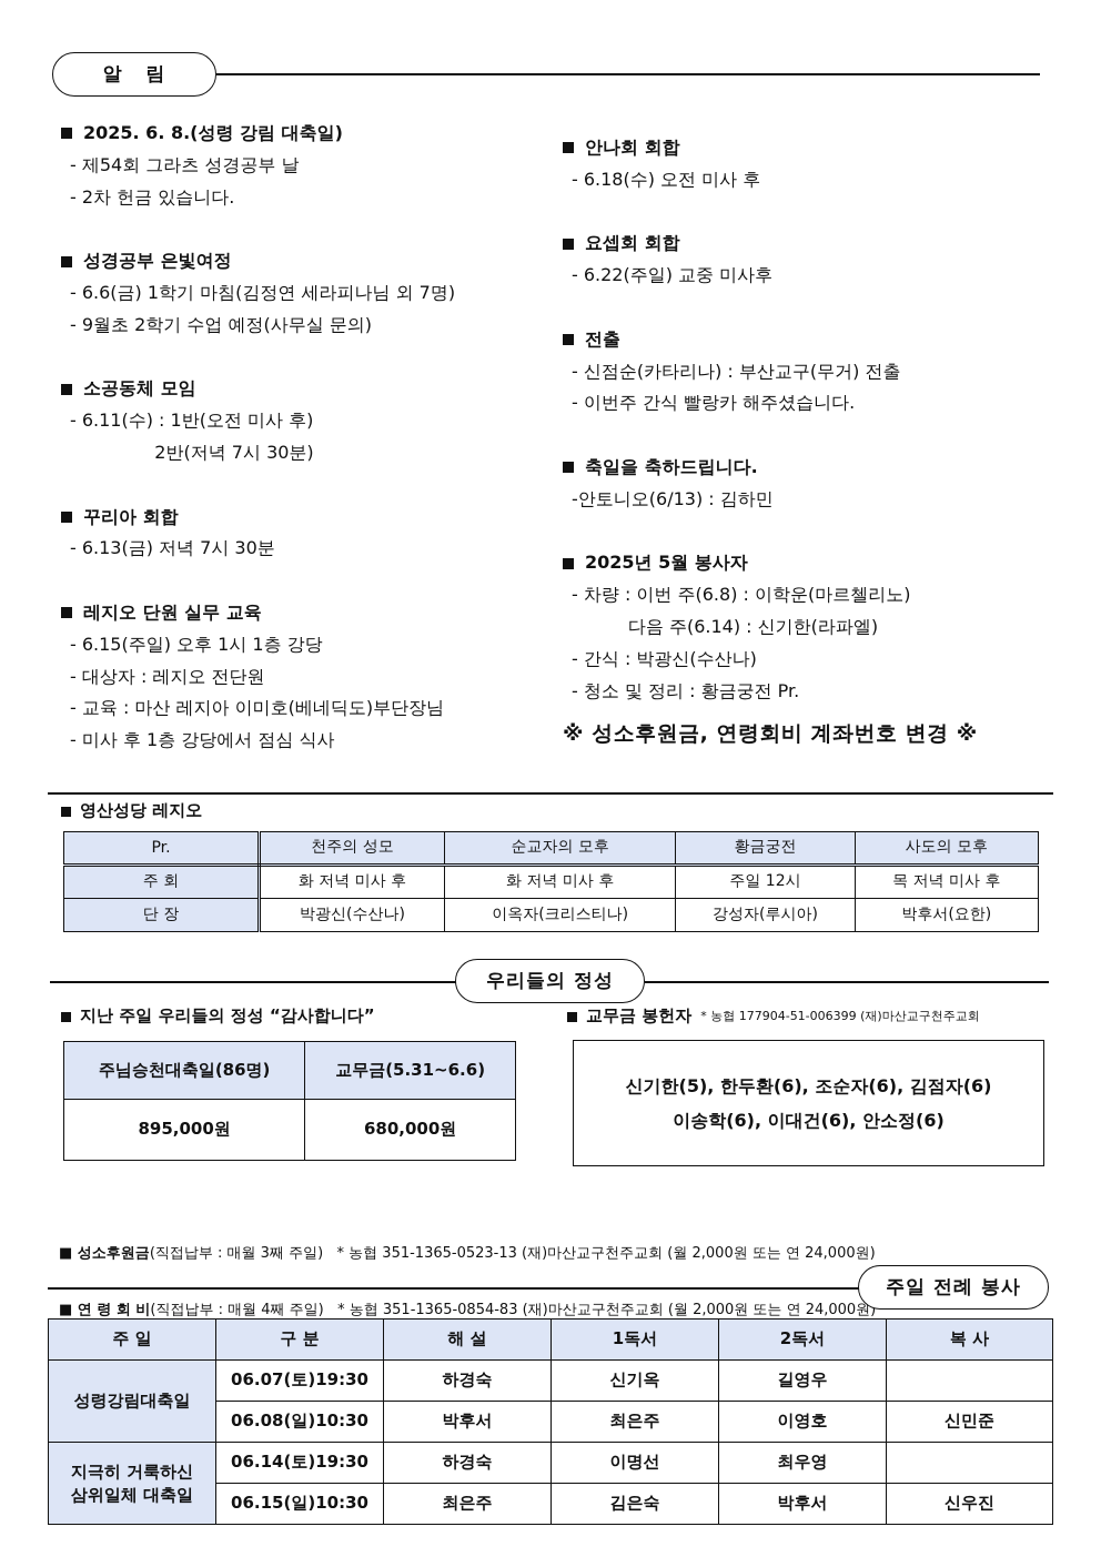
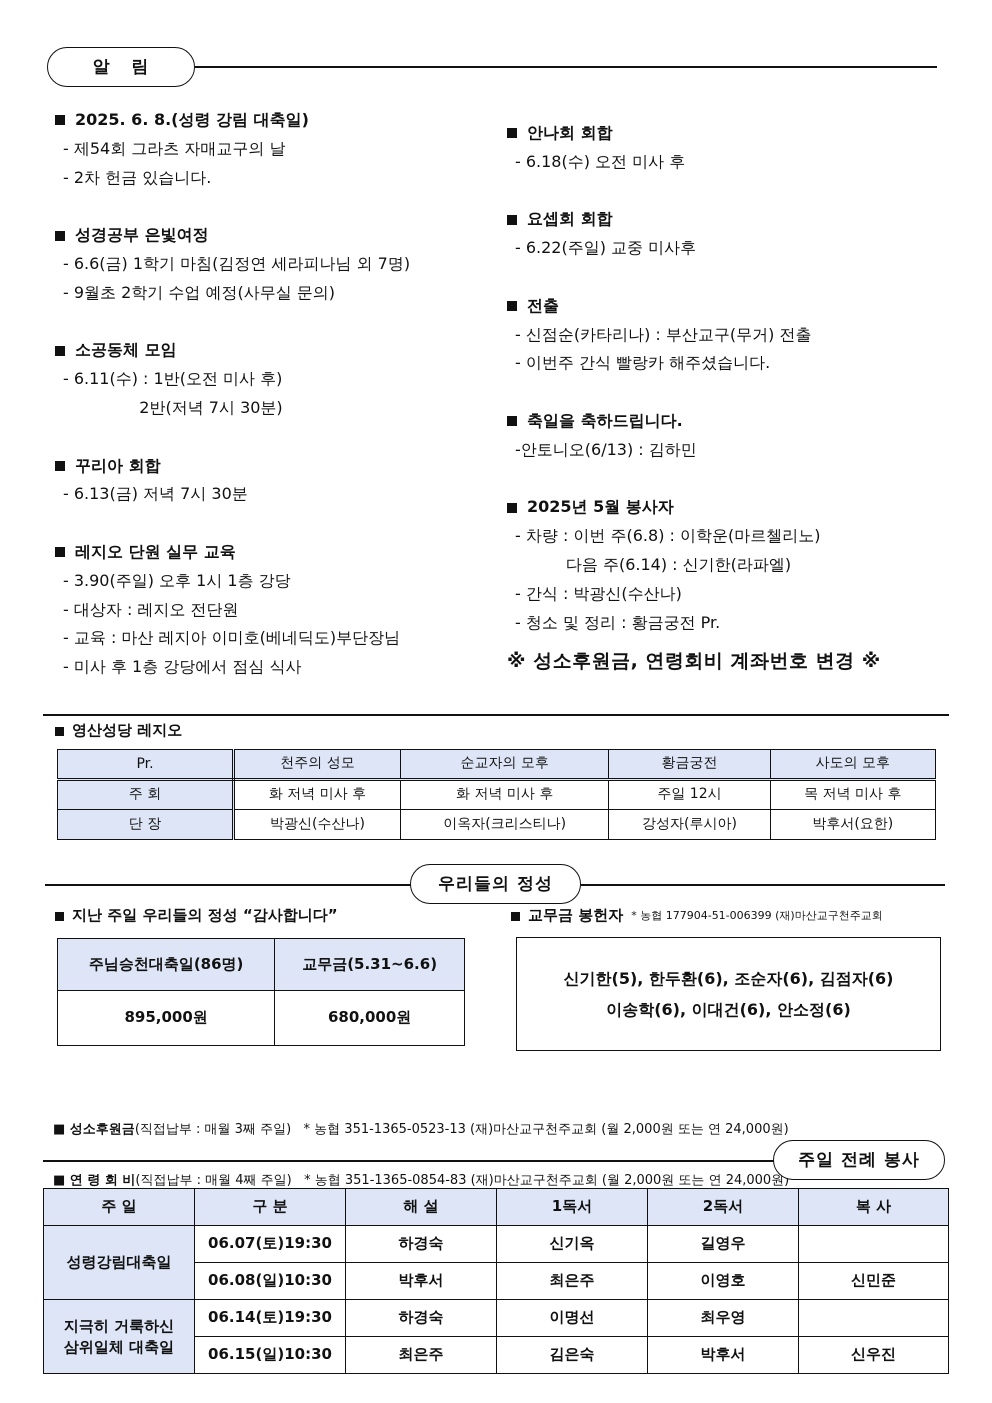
  알 림
  2025. 6. 8.(성령 강림 대축일)
- - 제54회 그라츠 성경공부 날
+ - 제54회 그라츠 자매교구의 날
  - 2차 헌금 있습니다.
  성경공부 은빛여정
  - 6.6(금) 1학기 마침(김정연 세라피나님 외 7명)
  - 9월초 2학기 수업 예정(사무실 문의)
  소공동체 모임
  - 6.11(수) : 1반(오전 미사 후)
  2반(저녁 7시 30분)
  꾸리아 회합
  - 6.13(금) 저녁 7시 30분
  레지오 단원 실무 교육
- - 6.15(주일) 오후 1시 1층 강당
+ - 3.90(주일) 오후 1시 1층 강당
  - 대상자 : 레지오 전단원
  - 교육 : 마산 레지아 이미호(베네딕도)부단장님
  - 미사 후 1층 강당에서 점심 식사
  안나회 회합
  - 6.18(수) 오전 미사 후
  요셉회 회합
  - 6.22(주일) 교중 미사후
  전출
  - 신점순(카타리나) : 부산교구(무거) 전출
  - 이번주 간식 빨랑카 해주셨습니다.
  축일을 축하드립니다.
  -안토니오(6/13) : 김하민
  2025년 5월 봉사자
  - 차량 : 이번 주(6.8) : 이학운(마르첼리노)
  다음 주(6.14) : 신기한(라파엘)
  - 간식 : 박광신(수산나)
  - 청소 및 정리 : 황금궁전 Pr.
  ※ 성소후원금, 연령회비 계좌번호 변경 ※
  영산성당 레지오
  Pr.	천주의 성모	순교자의 모후	황금궁전	사도의 모후
  주 회	화 저녁 미사 후	화 저녁 미사 후	주일 12시	목 저녁 미사 후
  단 장	박광신(수산나)	이옥자(크리스티나)	강성자(루시아)	박후서(요한)
  우리들의 정성
  지난 주일 우리들의 정성 “감사합니다”
  주님승천대축일(86명)	교무금(5.31~6.6)
  895,000원	680,000원
  교무금 봉헌자
  * 농협 177904-51-006399 (재)마산교구천주교회
  신기한(5), 한두환(6), 조순자(6), 김점자(6)
  이송학(6), 이대건(6), 안소정(6)
  ■ 성소후원금(직접납부 : 매월 3째 주일) * 농협 351-1365-0523-13 (재)마산교구천주교회 (월 2,000원 또는 연 24,000원)
  ■ 연 령 회 비(직접납부 : 매월 4째 주일) * 농협 351-1365-0854-83 (재)마산교구천주교회 (월 2,000원 또는 연 24,000원)
  주일 전례 봉사
  주 일	구 분	해 설	1독서	2독서	복 사
  성령강림대축일	06.07(토)19:30	하경숙	신기옥	길영우
  06.08(일)10:30	박후서	최은주	이영호	신민준
  지극히 거룩하신 삼위일체 대축일	06.14(토)19:30	하경숙	이명선	최우영
  06.15(일)10:30	최은주	김은숙	박후서	신우진
